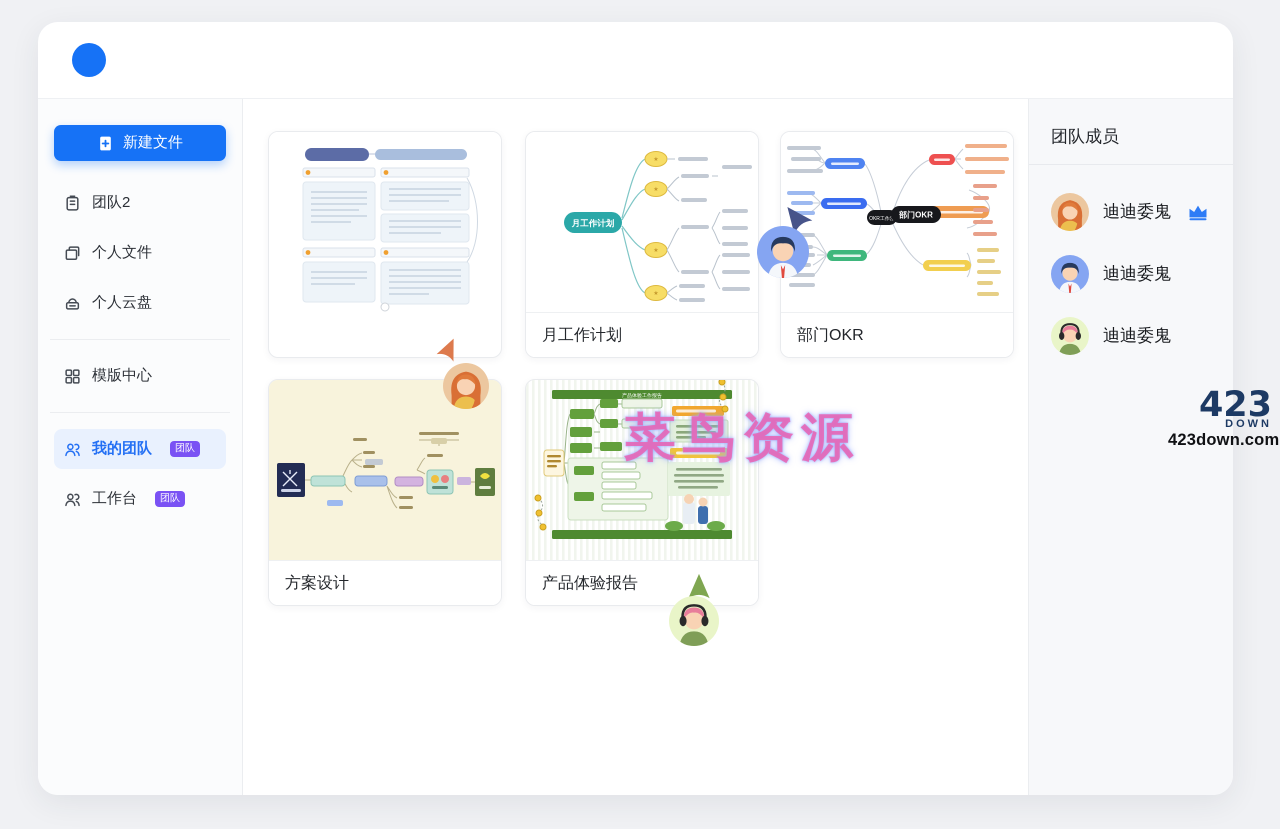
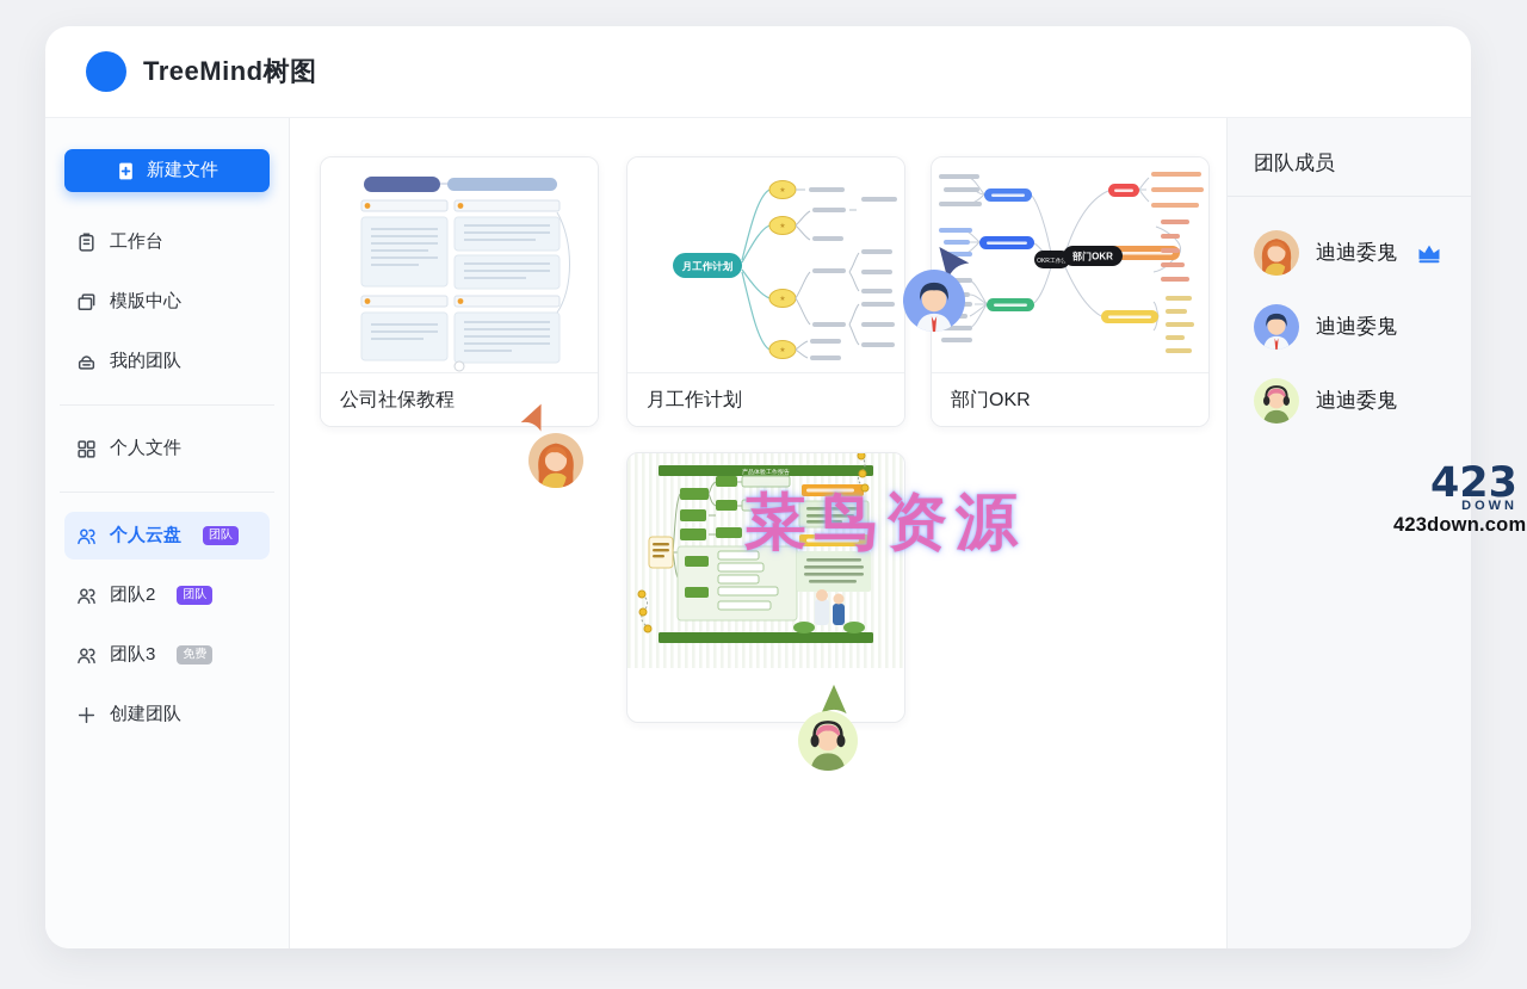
+ TreeMind树图
  新建文件
- 团队2
+ 工作台
- 个人文件
+ 模版中心
- 个人云盘
+ 我的团队
- 模版中心
+ 个人文件
- 我的团队
+ 个人云盘
  团队
- 工作台
+ 团队2
  团队
+ 团队3
+ 免费
+ 创建团队
+ 公司社保教程
  月工作计划
  月工作计划
  部门OKR
  部门OKR
- 方案设计
- 产品体验报告
  团队成员
  迪迪委鬼
  迪迪委鬼
  迪迪委鬼
  菜鸟资源
  423
  DOWN
  423down.com
